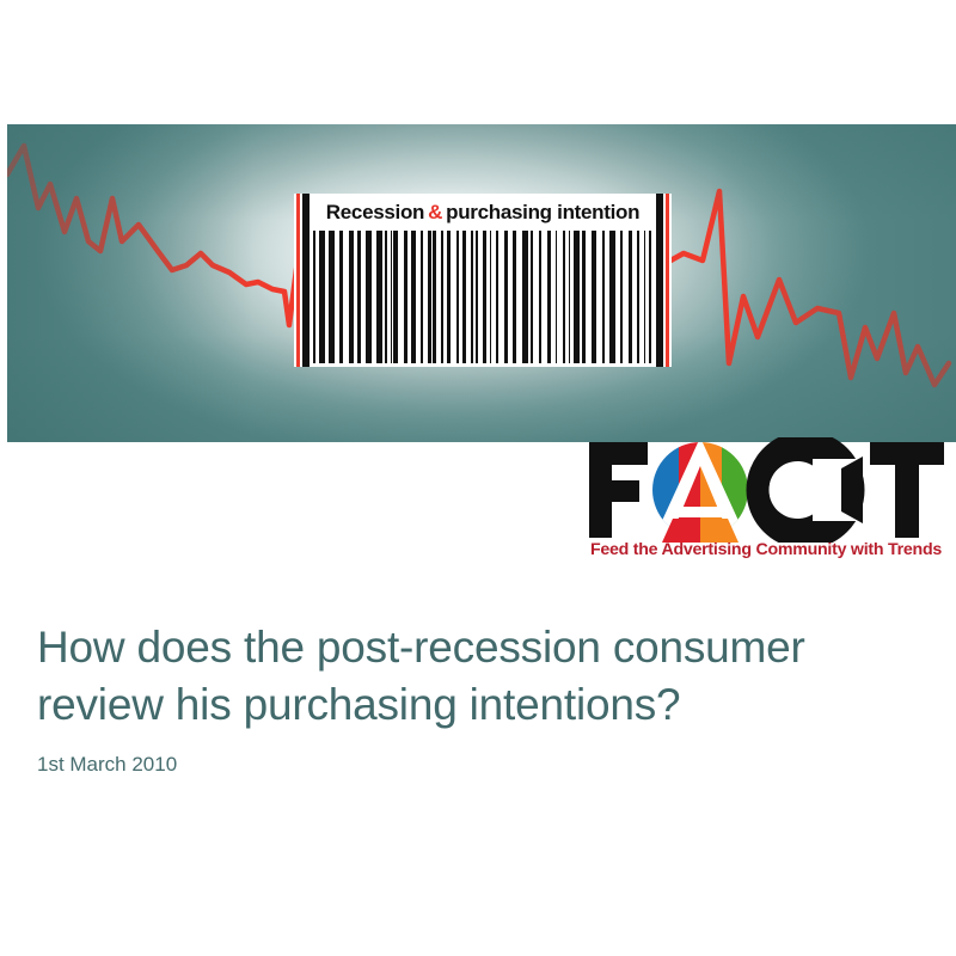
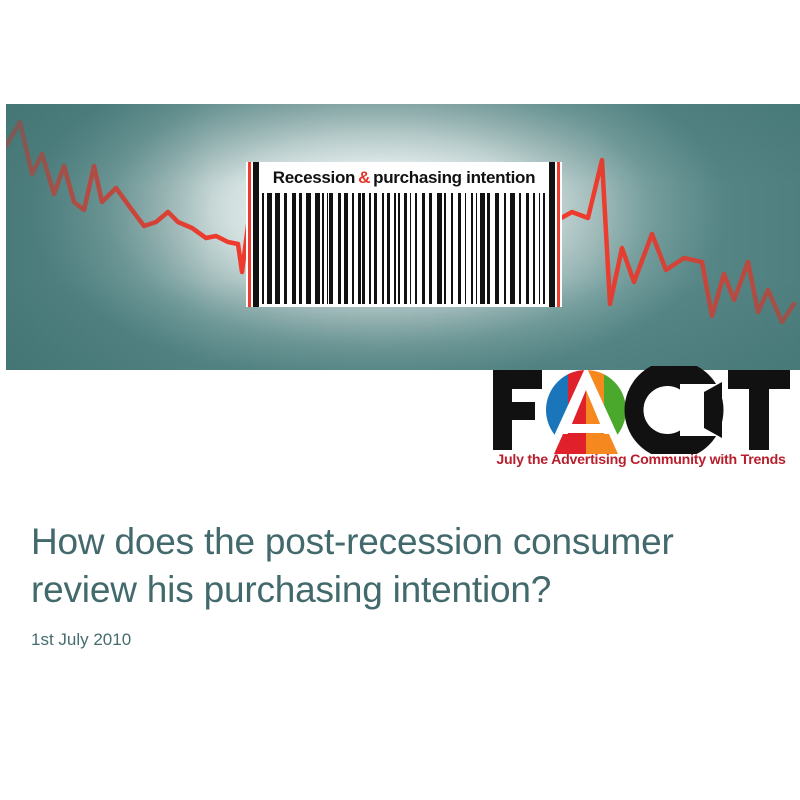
  Recession
  &
  purchasing intention
- Feed the Advertising Community with Trends
+ July the Advertising Community with Trends
- How does the post-recession consumer review his purchasing intentions?
+ How does the post-recession consumer review his purchasing intention?
- 1st March 2010
+ 1st July 2010
